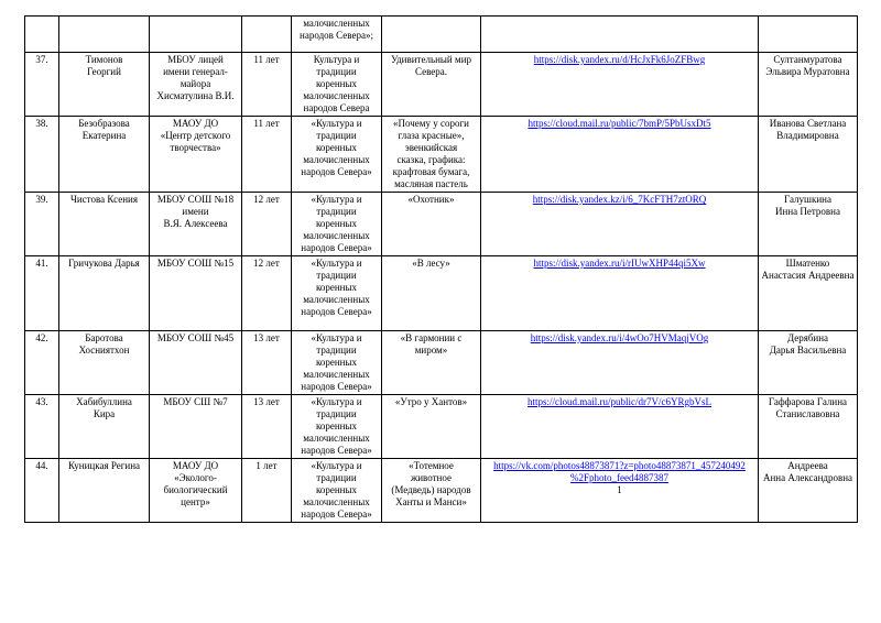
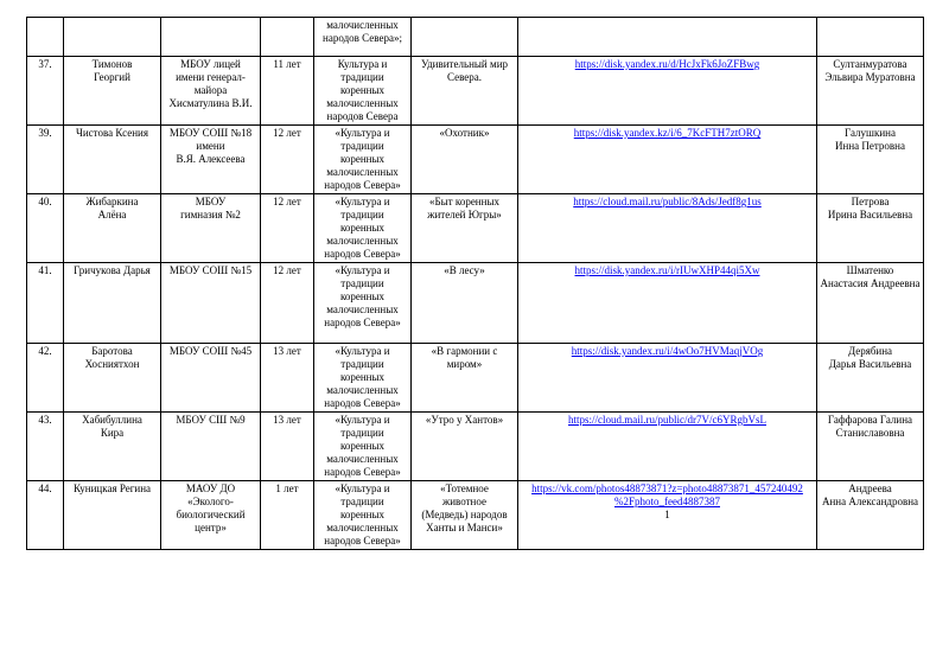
  				малочисленных народов Севера»;
  37.	Тимонов Георгий	МБОУ лицей имени генерал- майора Хисматулина В.И.	11 лет	Культура и традиции коренных малочисленных народов Севера	Удивительный мир Севера.	https://disk.yandex.ru/d/HcJxFk6JoZFBwg	Султанмуратова Эльвира Муратовна
- 38.	Безобразова Екатерина	МАОУ ДО «Центр детского творчества»	11 лет	«Культура и традиции коренных малочисленных народов Севера»	«Почему у сороги глаза красные», эвенкийская сказка, графика: крафтовая бумага, масляная пастель	https://cloud.mail.ru/public/7bmP/5PbUsxDt5	Иванова Светлана Владимировна
  39.	Чистова Ксения	МБОУ СОШ №18 имени В.Я. Алексеева	12 лет	«Культура и традиции коренных малочисленных народов Севера»	«Охотник»	https://disk.yandex.kz/i/6_7KcFTH7ztORQ	Галушкина Инна Петровна
+ 40.	Жибаркина Алёна	МБОУ гимназия №2	12 лет	«Культура и традиции коренных малочисленных народов Севера»	«Быт коренных жителей Югры»	https://cloud.mail.ru/public/8Ads/Jedf8g1us	Петрова Ирина Васильевна
  41.	Гричукова Дарья	МБОУ СОШ №15	12 лет	«Культура и традиции коренных малочисленных народов Севера»	«В лесу»	https://disk.yandex.ru/i/rIUwXHP44qi5Xw	Шматенко Анастасия Андреевна
  42.	Баротова Хосниятхон	МБОУ СОШ №45	13 лет	«Культура и традиции коренных малочисленных народов Севера»	«В гармонии с миром»	https://disk.yandex.ru/i/4wOo7HVMaqjVOg	Дерябина Дарья Васильевна
- 43.	Хабибуллина Кира	МБОУ СШ №7	13 лет	«Культура и традиции коренных малочисленных народов Севера»	«Утро у Хантов»	https://cloud.mail.ru/public/dr7V/c6YRgbVsL	Гаффарова Галина Станиславовна
+ 43.	Хабибуллина Кира	МБОУ СШ №9	13 лет	«Культура и традиции коренных малочисленных народов Севера»	«Утро у Хантов»	https://cloud.mail.ru/public/dr7V/c6YRgbVsL	Гаффарова Галина Станиславовна
  44.	Куницкая Регина	МАОУ ДО «Эколого- биологический центр»	1 лет	«Культура и традиции коренных малочисленных народов Севера»	«Тотемное животное (Медведь) народов Ханты и Манси»	https://vk.com/photos48873871?z=photo48873871_457240492 %2Fphoto_feed48873871	Андреева Анна Александровна
